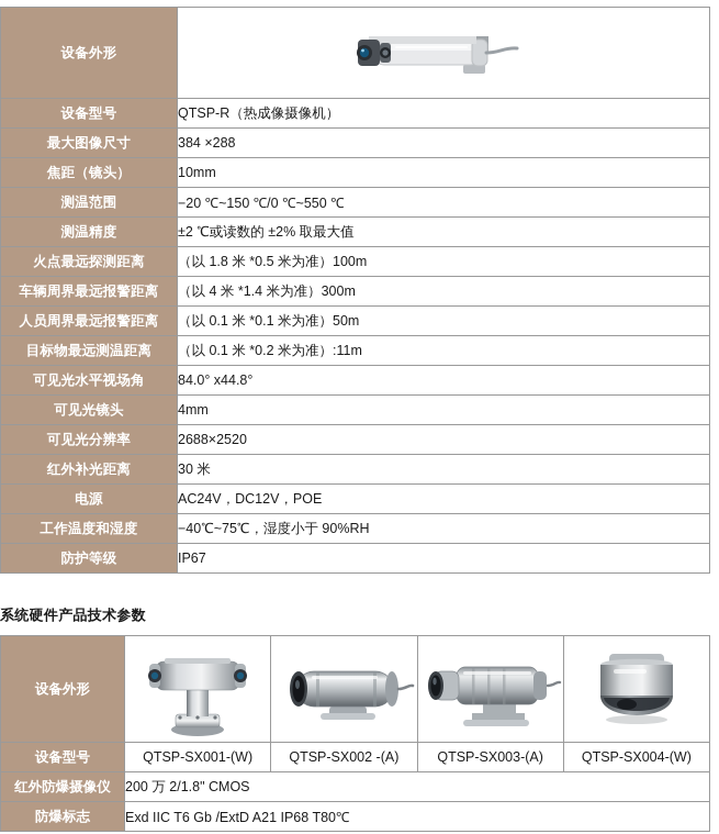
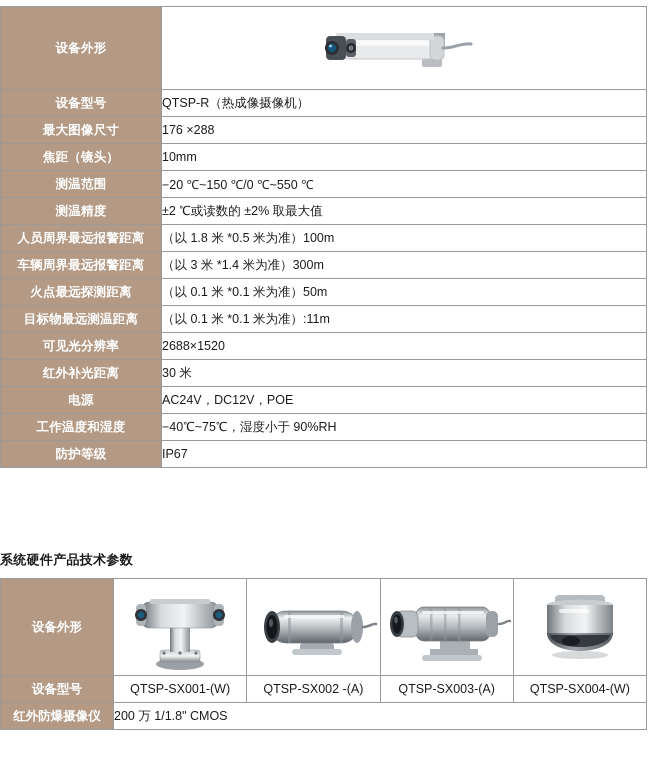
  设备外形
  设备型号	QTSP-R（热成像摄像机）
- 最大图像尺寸	384 ×288
+ 最大图像尺寸	176 ×288
  焦距（镜头）	10mm
  测温范围	−20 ℃~150 ℃/0 ℃~550 ℃
  测温精度	±2 ℃或读数的 ±2% 取最大值
- 火点最远探测距离	（以 1.8 米 *0.5 米为准）100m
+ 人员周界最远报警距离	（以 1.8 米 *0.5 米为准）100m
- 车辆周界最远报警距离	（以 4 米 *1.4 米为准）300m
+ 车辆周界最远报警距离	（以 3 米 *1.4 米为准）300m
- 人员周界最远报警距离	（以 0.1 米 *0.1 米为准）50m
+ 火点最远探测距离	（以 0.1 米 *0.1 米为准）50m
- 目标物最远测温距离	（以 0.1 米 *0.2 米为准）:11m
+ 目标物最远测温距离	（以 0.1 米 *0.1 米为准）:11m
- 可见光水平视场角	84.0° x44.8°
- 可见光镜头	4mm
- 可见光分辨率	2688×2520
+ 可见光分辨率	2688×1520
  红外补光距离	30 米
  电源	AC24V，DC12V，POE
  工作温度和湿度	−40℃~75℃，湿度小于 90%RH
  防护等级	IP67
  系统硬件产品技术参数
  设备外形
  设备型号	QTSP-SX001-(W)	QTSP-SX002 -(A)	QTSP-SX003-(A)	QTSP-SX004-(W)
- 红外防爆摄像仪	200 万 2/1.8" CMOS
+ 红外防爆摄像仪	200 万 1/1.8" CMOS
- 防爆标志	Exd IIC T6 Gb /ExtD A21 IP68 T80℃
